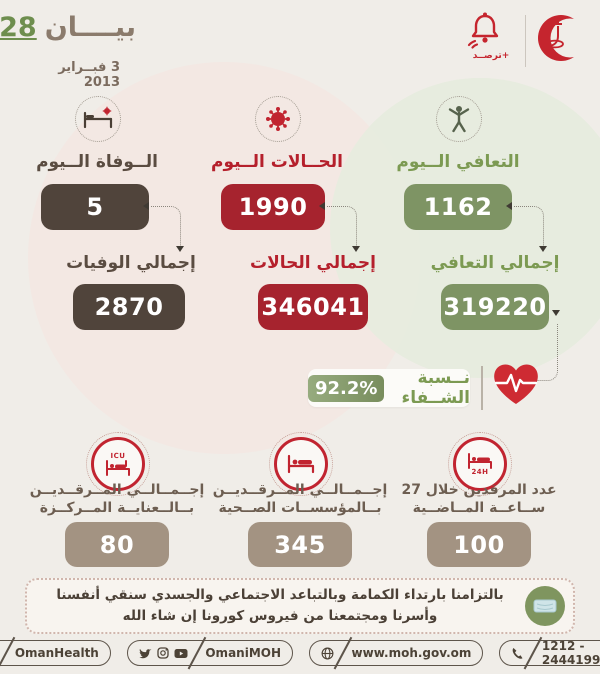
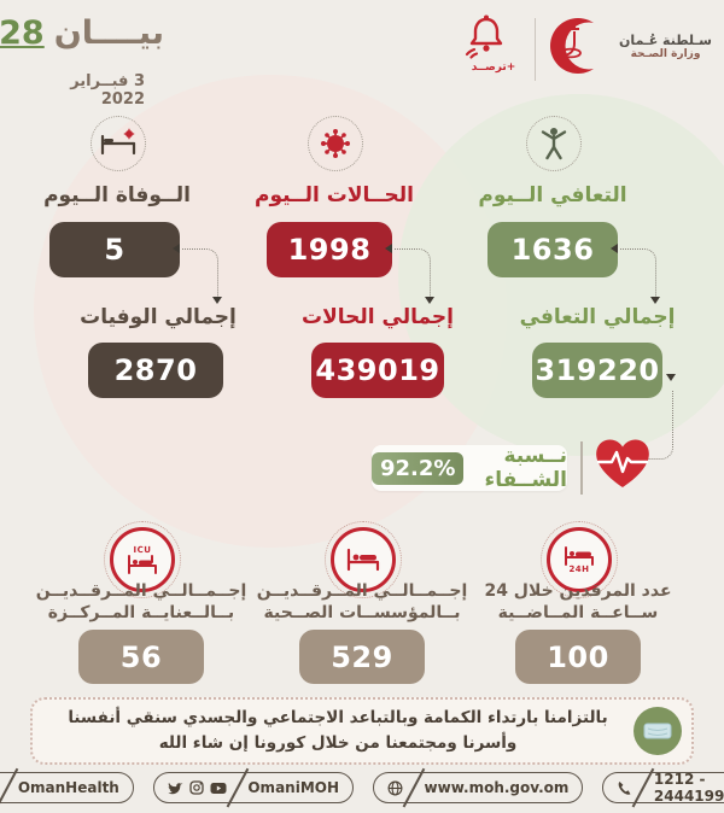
  بيــــان28
- 3 فبــراير 2013
+ 3 فبــراير 2022
  ترصــد+
+ سـلطنة عُـمان
+ وزارة الصـحة
  التعافي الــيوم
  الحــالات الــيوم
  الــوفاة الــيوم
- 1162
+ 1636
- 1990
+ 1998
  5
  إجمالي التعافي
  إجمالي الحالات
  إجمالي الوفيات
  319220
- 346041
+ 439019
  2870
  نــسبة الشــفاء
  92.2%
  24H
  ICU
- عدد المرقدين خلال 27
+ عدد المرقدين خلال 24
  ســاعــة المــاضــية
  إجــمــالــي المــرقــديــن
  بــالمؤسســات الصــحية
  إجــمــالــي المــرقــديــن
  بــالــعنايــة المــركــزة
  100
- 345
+ 529
- 80
+ 56
- بالتزامنا بارتداء الكمامة وبالتباعد الاجتماعي والجسدي سنقي أنفسنا وأسرنا ومجتمعنا من فيروس كورونا إن شاء الله
+ بالتزامنا بارتداء الكمامة وبالتباعد الاجتماعي والجسدي سنقي أنفسنا وأسرنا ومجتمعنا من خلال كورونا إن شاء الله
  OmanHealth
  OmaniMOH
  www.moh.gov.om
  1212 - 2444199
